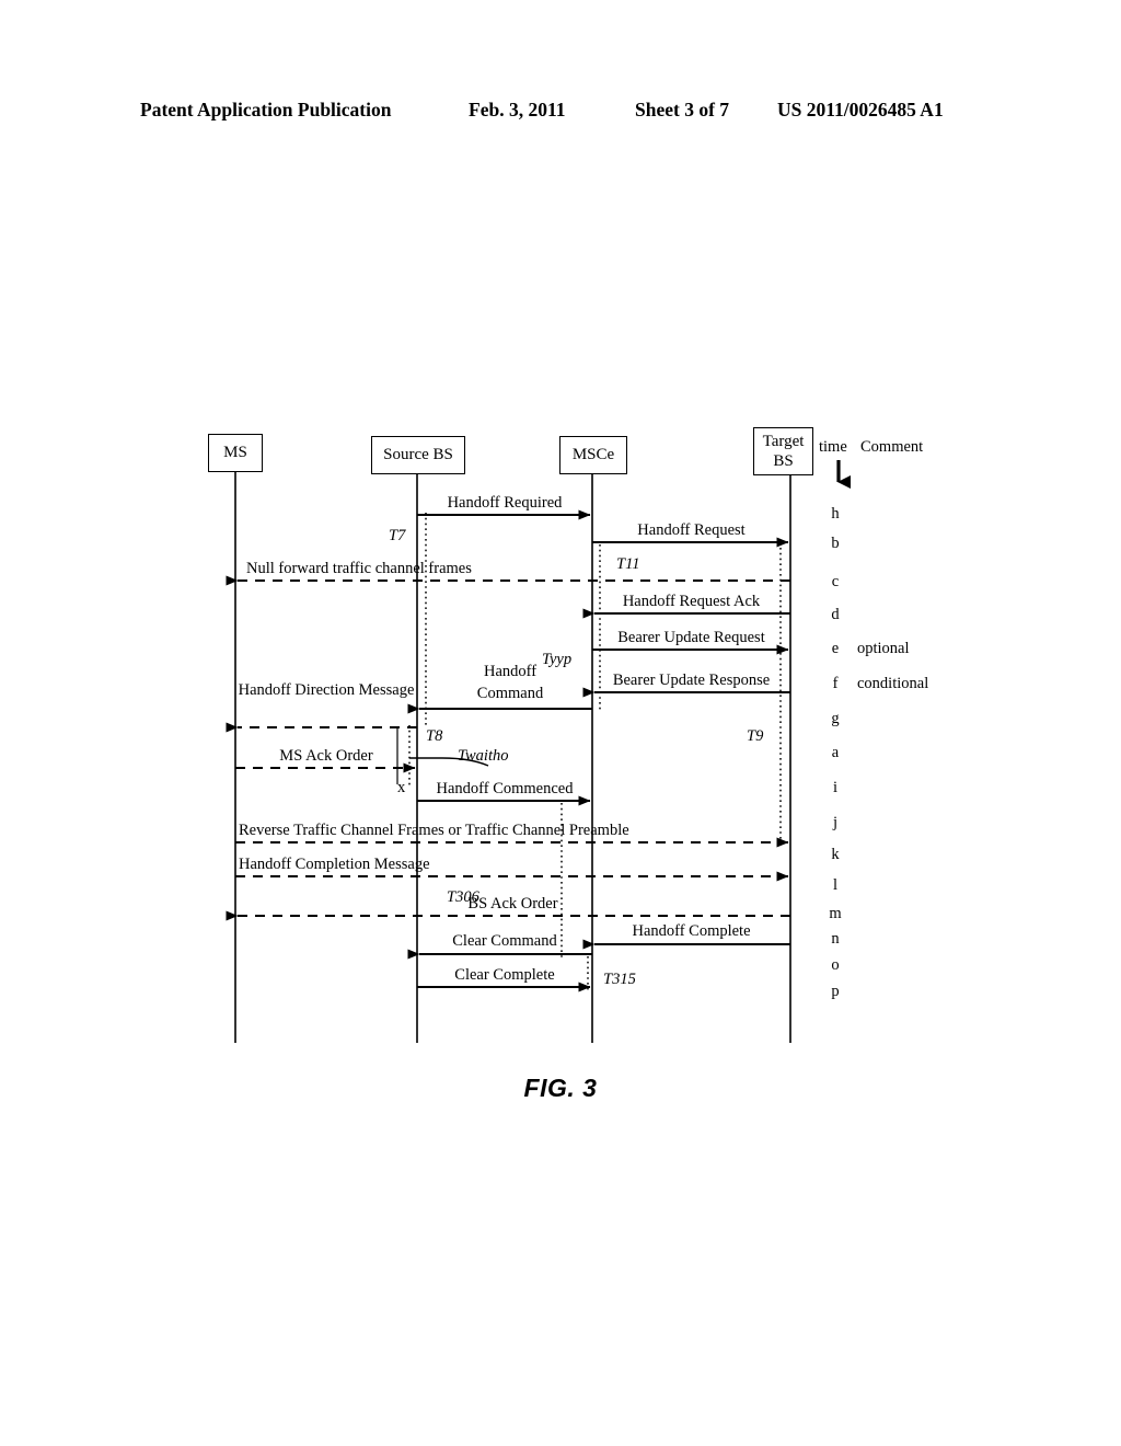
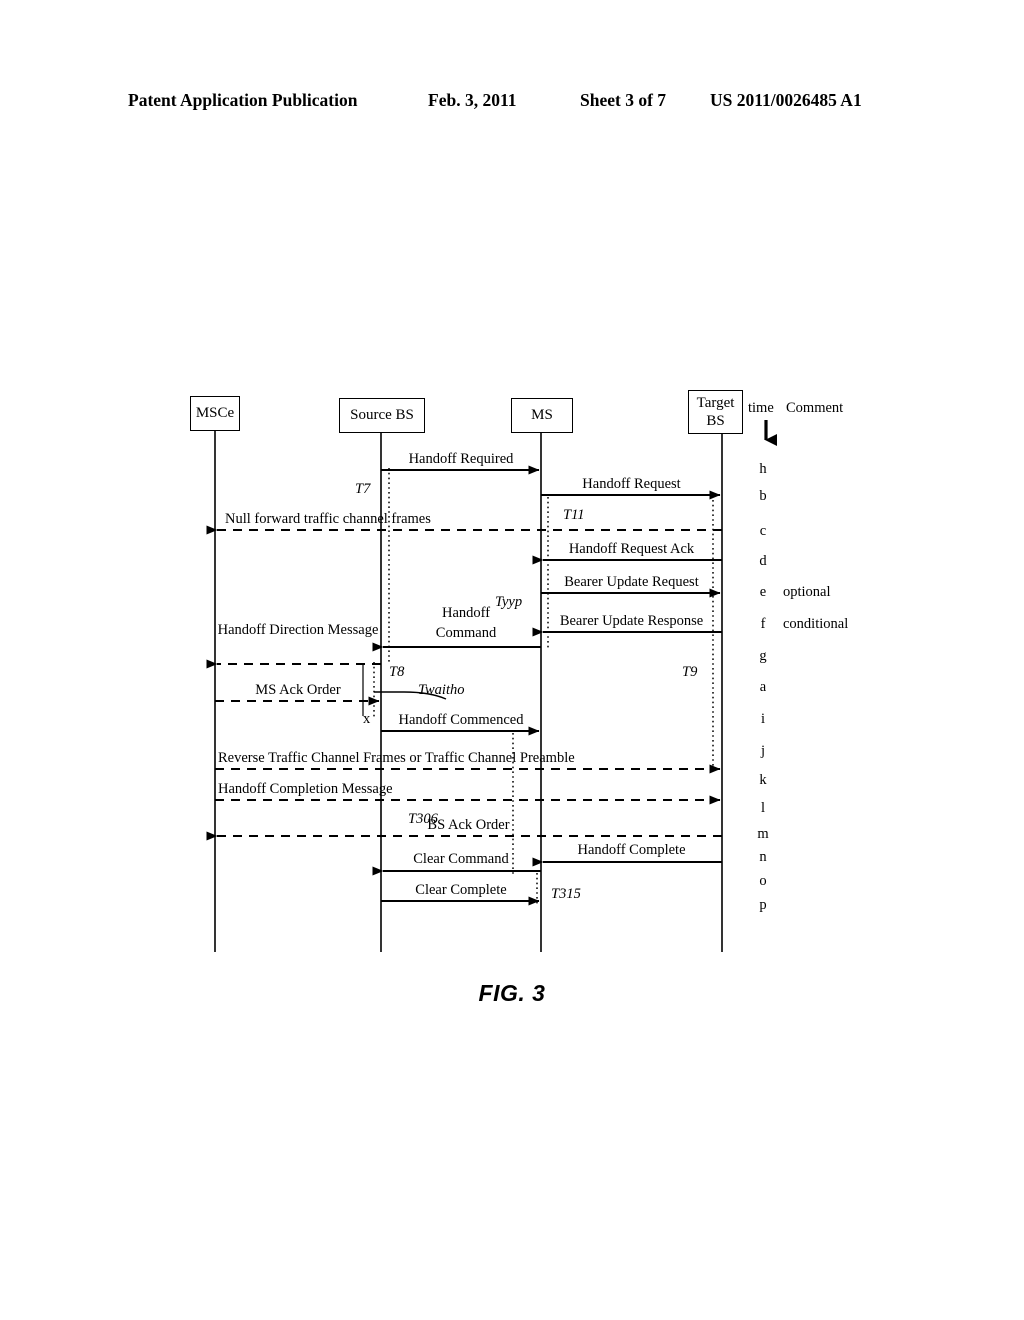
  Patent Application Publication
  Feb. 3, 2011
  Sheet 3 of 7
  US 2011/0026485 A1
- MS
+ MSCe
  Source BS
- MSCe
+ MS
  Target
  BS
  time
  Comment
  Handoff Required
  Handoff Request
  Null forward traffic channel frames
  Handoff Request Ack
  Bearer Update Request
  Bearer Update Response
  Handoff Command
  Handoff Direction Message
  MS Ack Order
  Handoff Commenced
  Reverse Traffic Channel Frames or Traffic Channel Preamble
  Handoff Completion Message
  BS Ack Order
  Handoff Complete
  Clear Command
  Clear Complete
  T7
  T11
  Tyyp
  T9
  T8
  Twaitho
  T306
  T315
  x
  h
  b
  c
  d
  e
  f
  g
  a
  i
  j
  k
  l
  m
  n
  o
  p
  optional
  conditional
  FIG. 3
